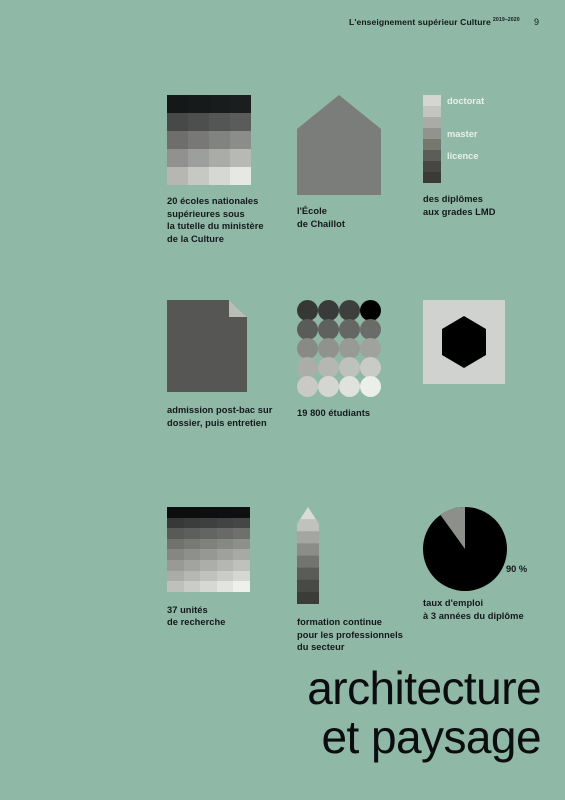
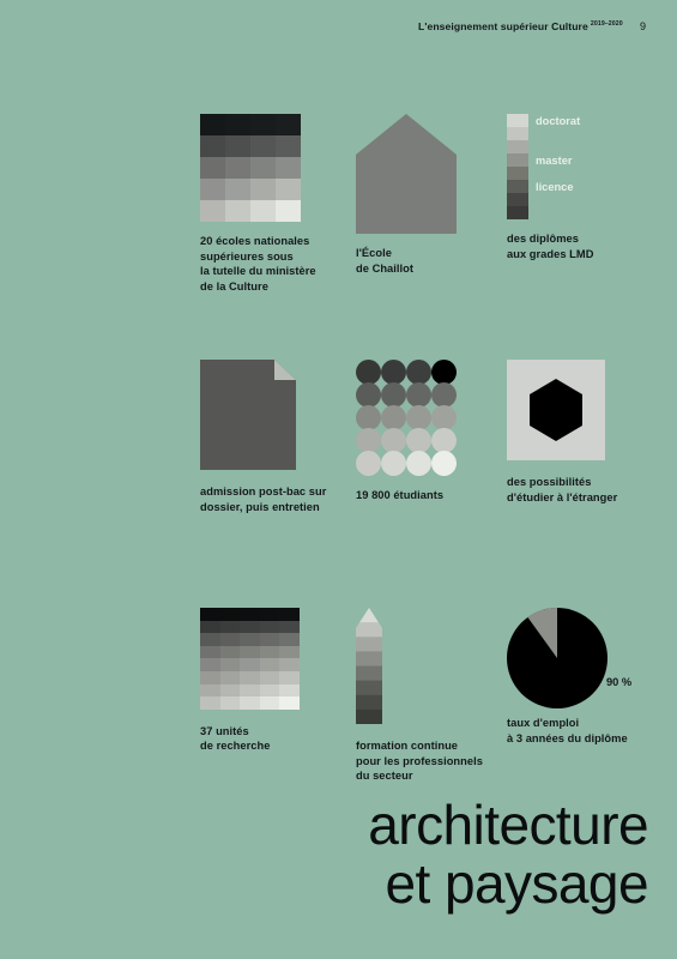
  L'enseignement supérieur Culture
  9
  20 écoles nationales
  supérieures sous
  la tutelle du ministère
  de la Culture
  l'École
  de Chaillot
  doctorat
  master
  licence
  des diplômes
  aux grades LMD
  admission post-bac sur
  dossier, puis entretien
  19 800 étudiants
+ des possibilités
+ d'étudier à l'étranger
  37 unités
  de recherche
  formation continue
  pour les professionnels
  du secteur
  90 %
  taux d'emploi
  à 3 années du diplôme
  architecture
  et paysage
